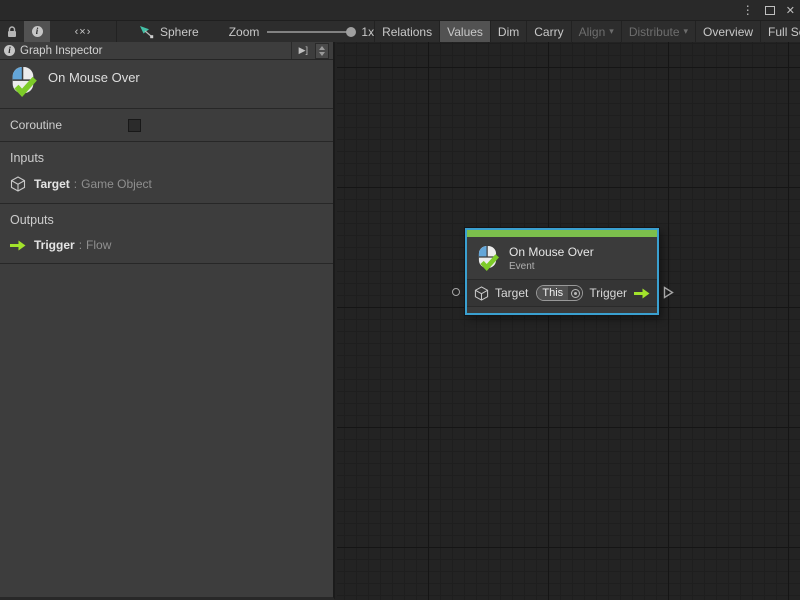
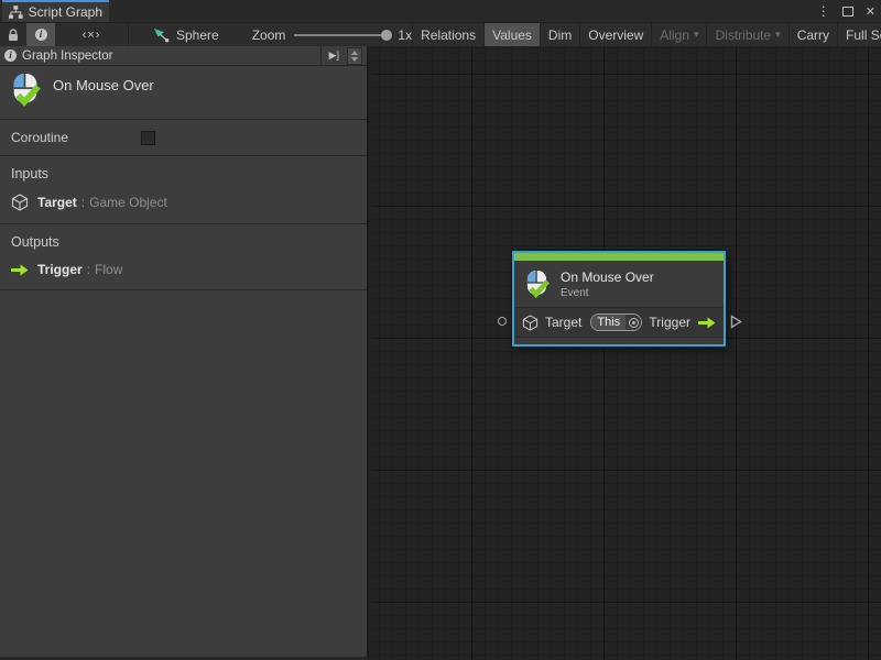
+ Script Graph
  ⋮
  ✕
  i
  ‹×›
  Sphere
  Zoom
  1x
  Relations
  Values
  Dim
- Carry
+ Overview
  Align
  ▾
  Distribute
  ▾
- Overview
+ Carry
  i
  Graph Inspector
  ▶]
  On Mouse Over
  Coroutine
  Inputs
  Target
  :
  Game Object
  Outputs
  Trigger
  :
  Flow
  On Mouse Over
  Event
  Target
  This
  Trigger
